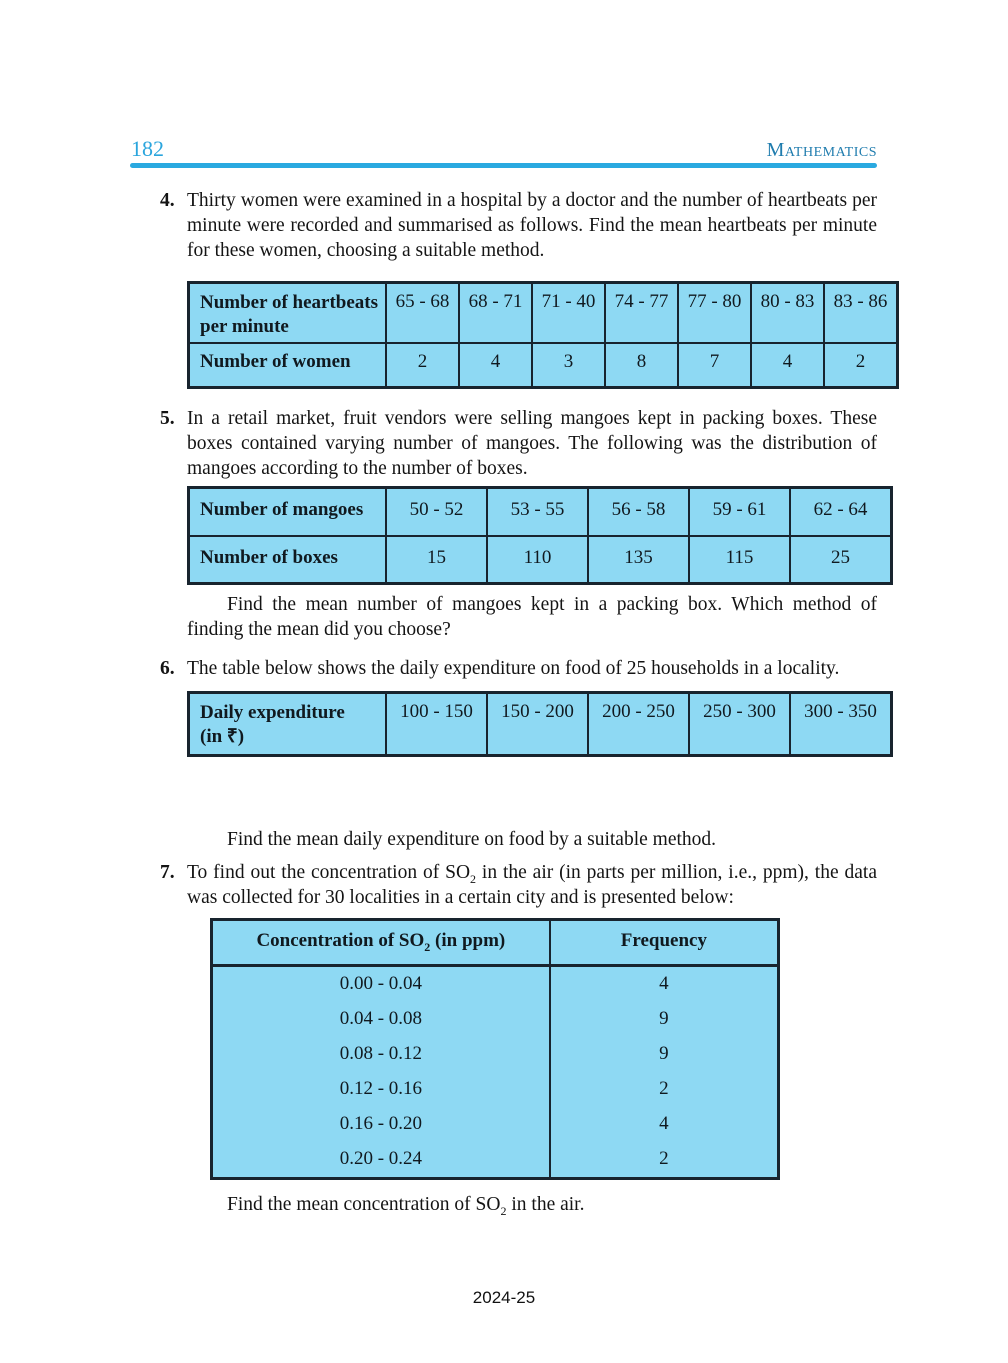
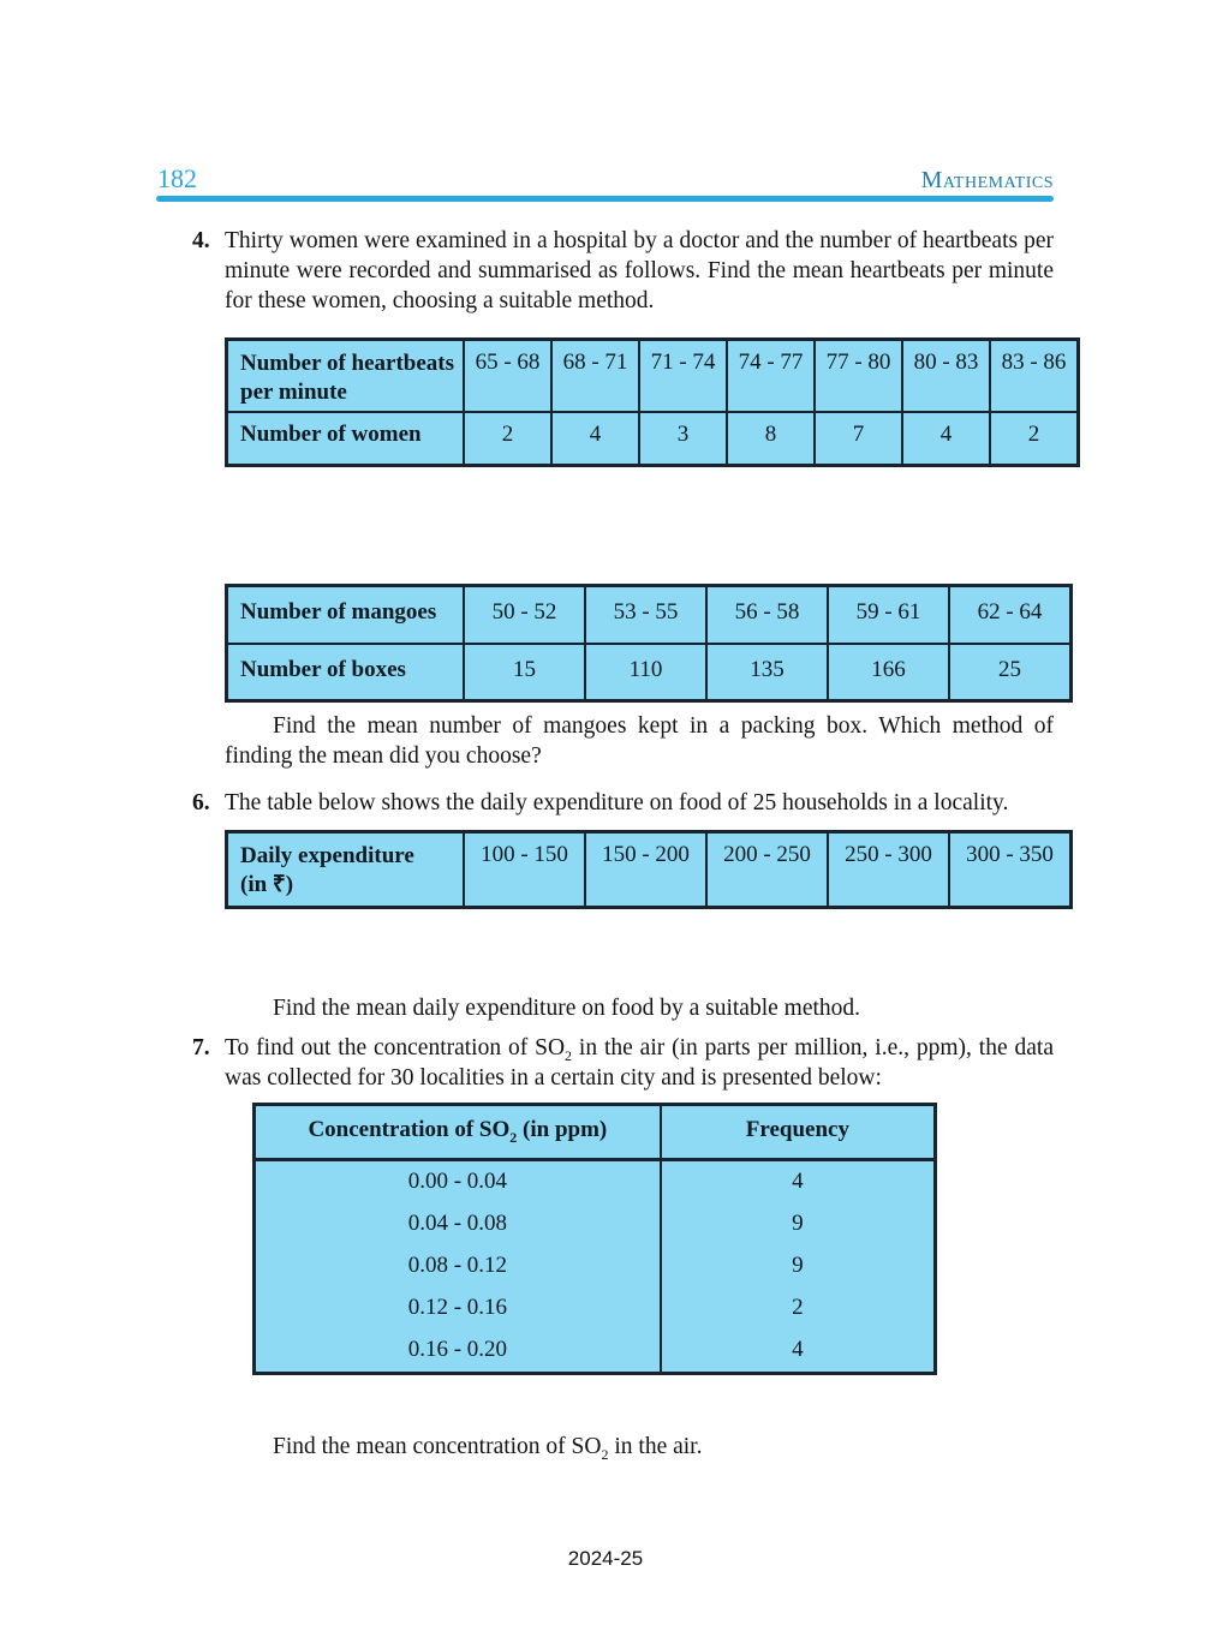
  182
  Mathematics
  4.
  Thirty women were examined in a hospital by a doctor and the number of heartbeats per minute were recorded and summarised as follows. Find the mean heartbeats per minute for these women, choosing a suitable method.
- Number of heartbeats per minute	65 - 68	68 - 71	71 - 40	74 - 77	77 - 80	80 - 83	83 - 86
+ Number of heartbeats per minute	65 - 68	68 - 71	71 - 74	74 - 77	77 - 80	80 - 83	83 - 86
  Number of women	2	4	3	8	7	4	2
- 5.
- In a retail market, fruit vendors were selling mangoes kept in packing boxes. These boxes contained varying number of mangoes. The following was the distribution of mangoes according to the number of boxes.
  Number of mangoes	50 - 52	53 - 55	56 - 58	59 - 61	62 - 64
- Number of boxes	15	110	135	115	25
+ Number of boxes	15	110	135	166	25
  Find the mean number of mangoes kept in a packing box. Which method of finding the mean did you choose?
  6.
  The table below shows the daily expenditure on food of 25 households in a locality.
  Daily expenditure (in ₹)	100 - 150	150 - 200	200 - 250	250 - 300	300 - 350
  Find the mean daily expenditure on food by a suitable method.
  7.
  To find out the concentration of SO2 in the air (in parts per million, i.e., ppm), the data was collected for 30 localities in a certain city and is presented below:
  Concentration of SO2 (in ppm)	Frequency
  0.00 - 0.04	4
  0.04 - 0.08	9
  0.08 - 0.12	9
  0.12 - 0.16	2
  0.16 - 0.20	4
- 0.20 - 0.24	2
  Find the mean concentration of SO2 in the air.
  2024-25
